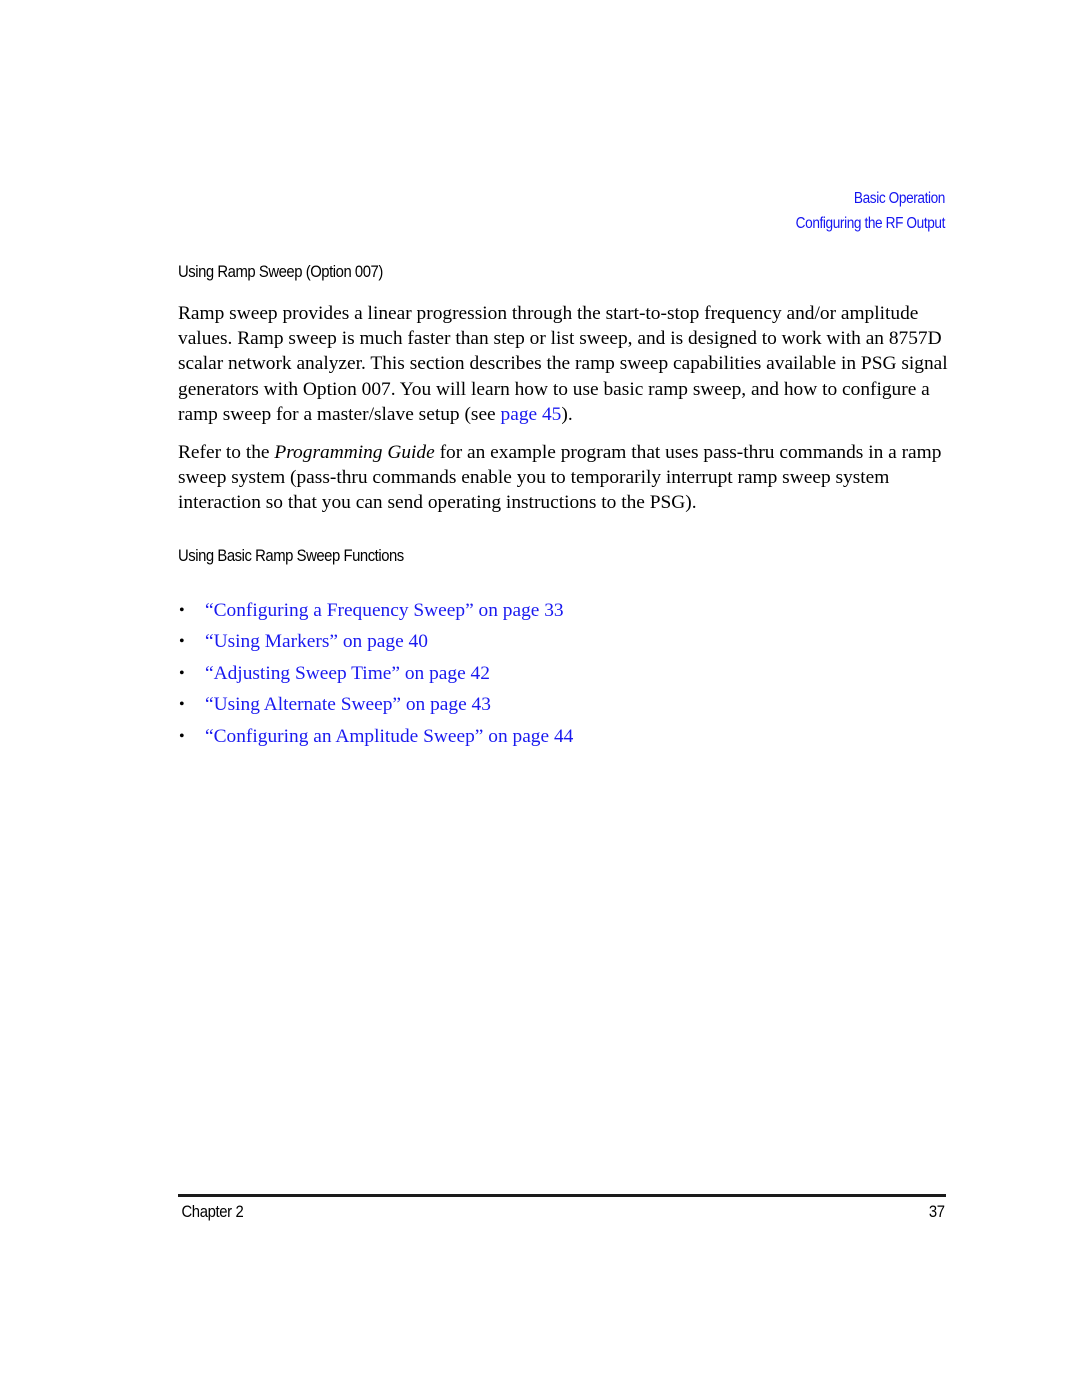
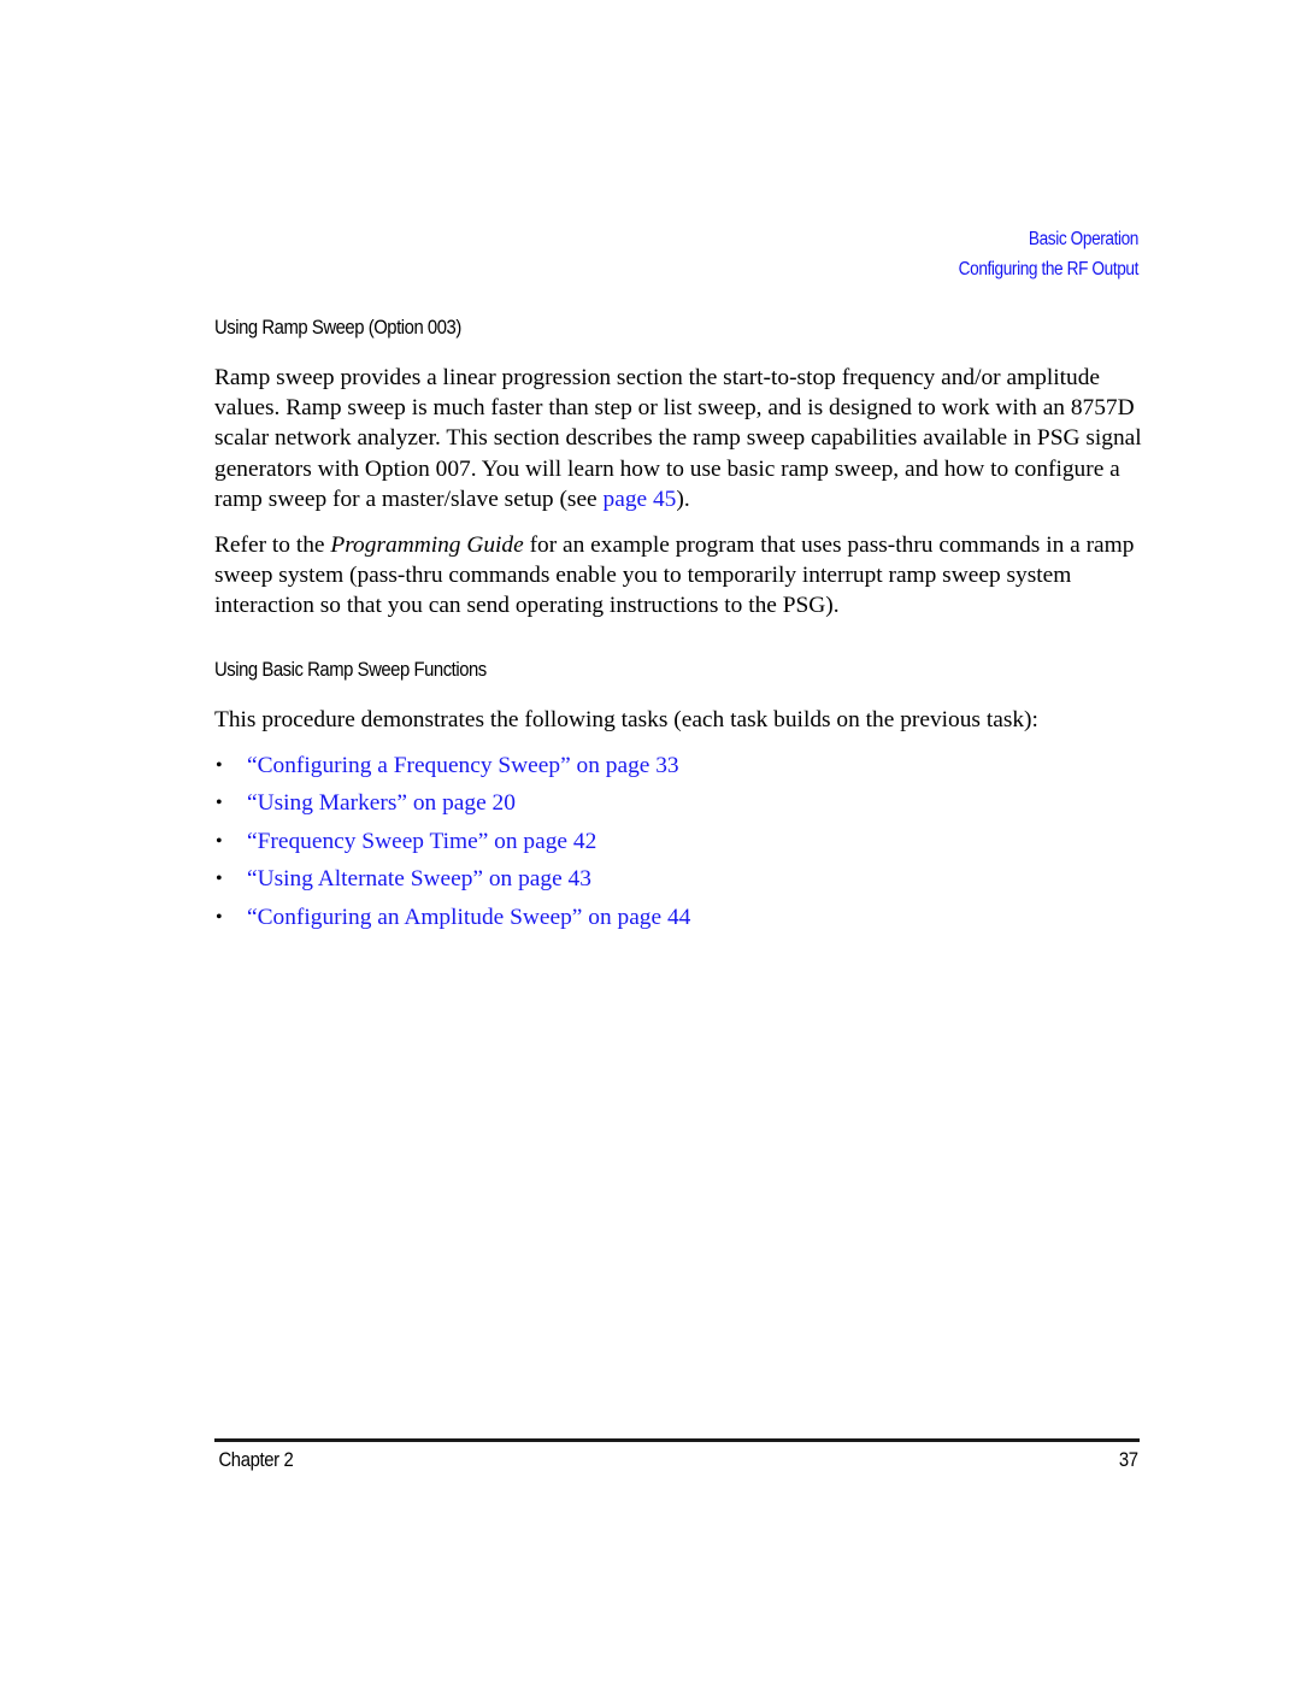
  Basic Operation
  Configuring the RF Output
- Using Ramp Sweep (Option 007)
+ Using Ramp Sweep (Option 003)
- Ramp sweep provides a linear progression through the start-to-stop frequency and/or amplitude values. Ramp sweep is much faster than step or list sweep, and is designed to work with an 8757D scalar network analyzer. This section describes the ramp sweep capabilities available in PSG signal generators with Option 007. You will learn how to use basic ramp sweep, and how to configure a ramp sweep for a master/slave setup (see page 45).
+ Ramp sweep provides a linear progression section the start-to-stop frequency and/or amplitude values. Ramp sweep is much faster than step or list sweep, and is designed to work with an 8757D scalar network analyzer. This section describes the ramp sweep capabilities available in PSG signal generators with Option 007. You will learn how to use basic ramp sweep, and how to configure a ramp sweep for a master/slave setup (see page 45).
  Refer to the Programming Guide for an example program that uses pass-thru commands in a ramp sweep system (pass-thru commands enable you to temporarily interrupt ramp sweep system interaction so that you can send operating instructions to the PSG).
  Using Basic Ramp Sweep Functions
+ This procedure demonstrates the following tasks (each task builds on the previous task):
  •
  “Configuring a Frequency Sweep” on page 33
  •
- “Using Markers” on page 40
+ “Using Markers” on page 20
  •
- “Adjusting Sweep Time” on page 42
+ “Frequency Sweep Time” on page 42
  •
  “Using Alternate Sweep” on page 43
  •
  “Configuring an Amplitude Sweep” on page 44
  Chapter 2
  37
